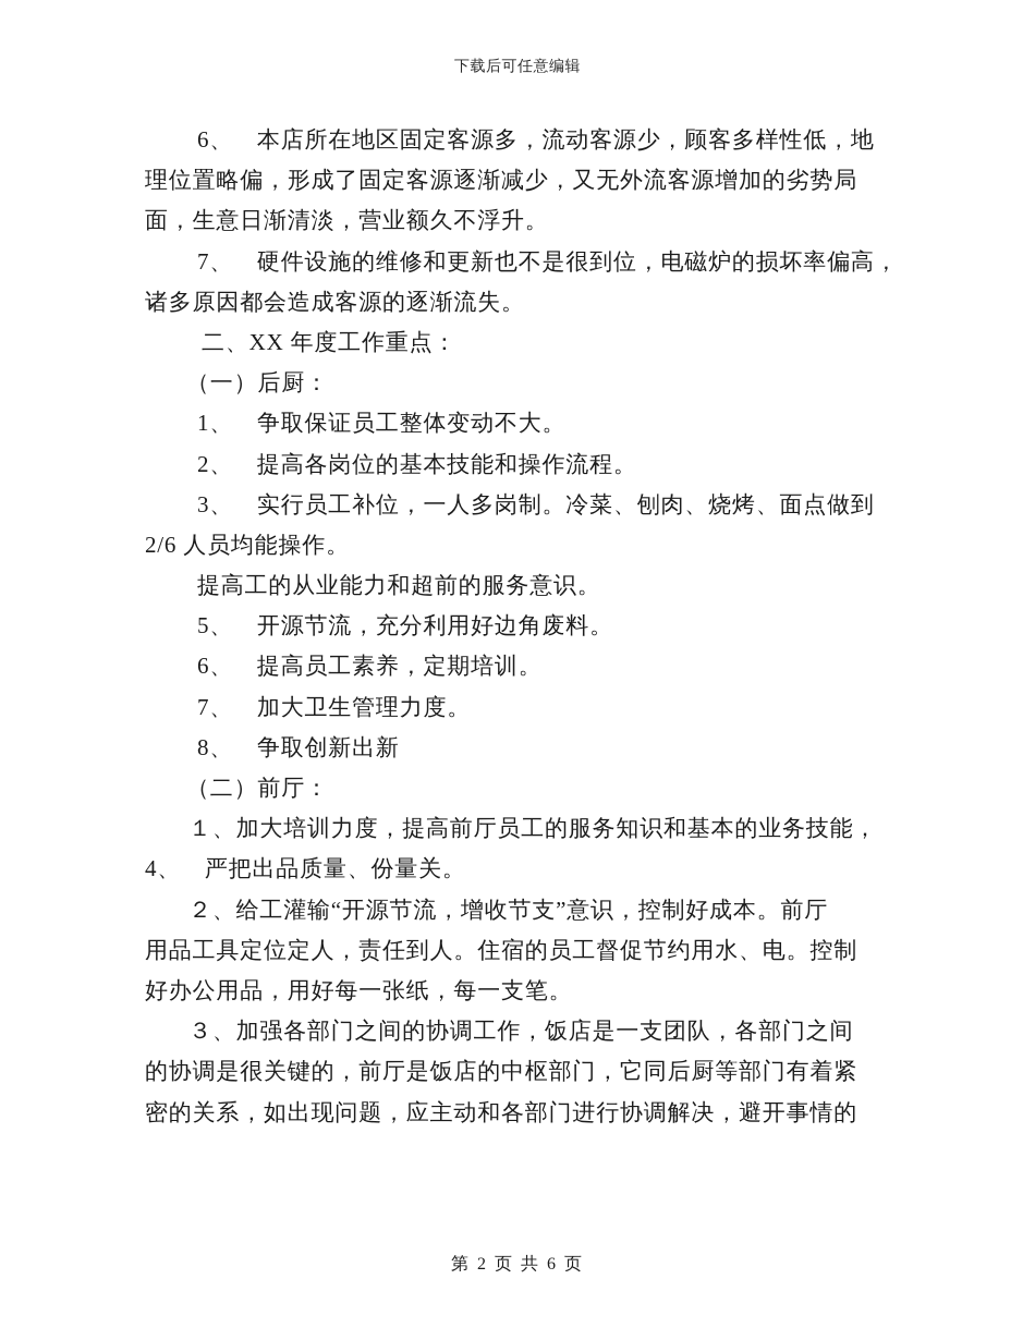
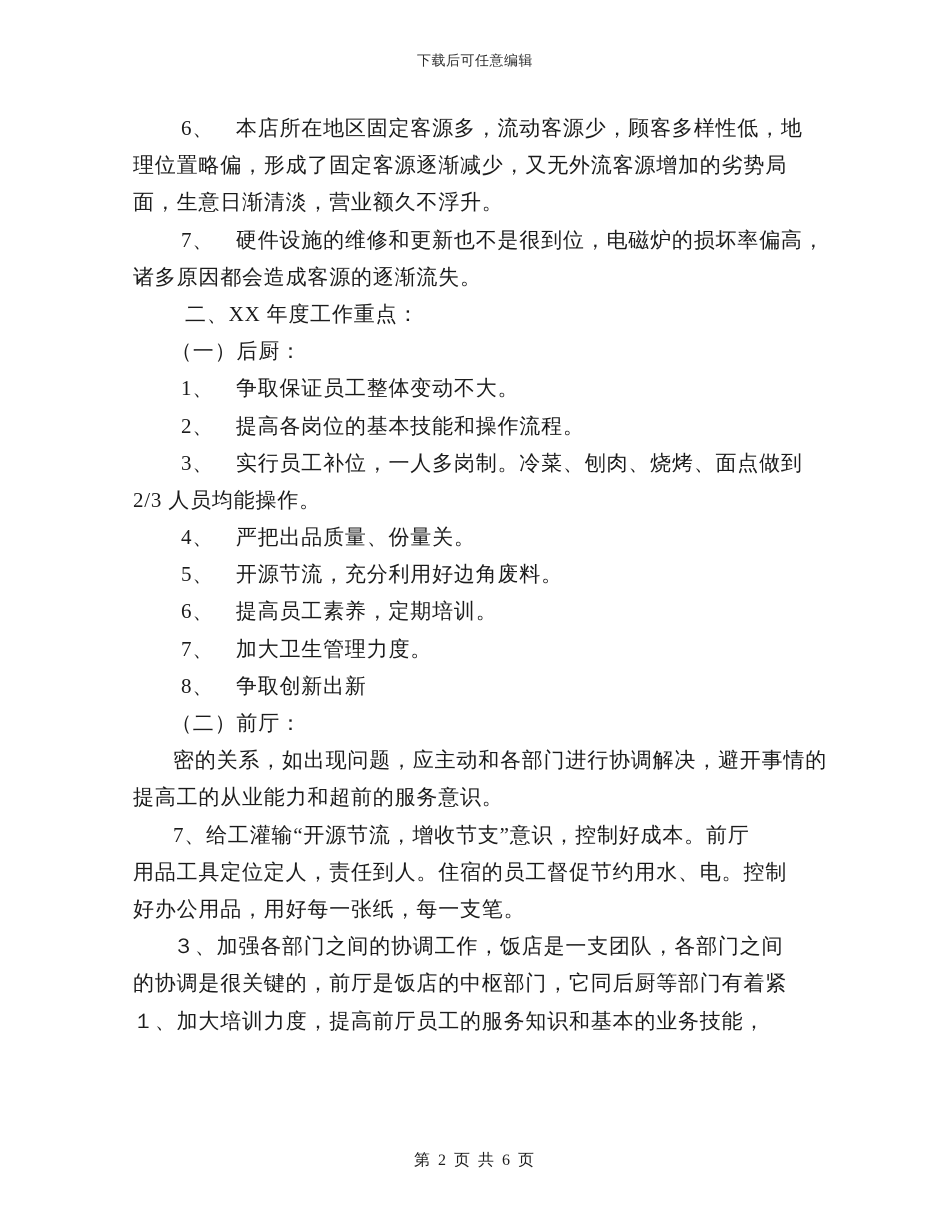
  下载后可任意编辑
  6、 本店所在地区固定客源多，流动客源少，顾客多样性低，地
  理位置略偏，形成了固定客源逐渐减少，又无外流客源增加的劣势局
  面，生意日渐清淡，营业额久不浮升。
  7、 硬件设施的维修和更新也不是很到位，电磁炉的损坏率偏高，
  诸多原因都会造成客源的逐渐流失。
  二、XX 年度工作重点：
  （一）后厨：
  1、 争取保证员工整体变动不大。
  2、 提高各岗位的基本技能和操作流程。
  3、 实行员工补位，一人多岗制。冷菜、刨肉、烧烤、面点做到
- 2/6 人员均能操作。
+ 2/3 人员均能操作。
- 提高工的从业能力和超前的服务意识。
+ 4、 严把出品质量、份量关。
  5、 开源节流，充分利用好边角废料。
  6、 提高员工素养，定期培训。
  7、 加大卫生管理力度。
  8、 争取创新出新
  （二）前厅：
- １、加大培训力度，提高前厅员工的服务知识和基本的业务技能，
+ 密的关系，如出现问题，应主动和各部门进行协调解决，避开事情的
- 4、 严把出品质量、份量关。
+ 提高工的从业能力和超前的服务意识。
- ２、给工灌输“开源节流，增收节支”意识，控制好成本。前厅
+ 7、给工灌输“开源节流，增收节支”意识，控制好成本。前厅
  用品工具定位定人，责任到人。住宿的员工督促节约用水、电。控制
  好办公用品，用好每一张纸，每一支笔。
  ３、加强各部门之间的协调工作，饭店是一支团队，各部门之间
  的协调是很关键的，前厅是饭店的中枢部门，它同后厨等部门有着紧
- 密的关系，如出现问题，应主动和各部门进行协调解决，避开事情的
+ １、加大培训力度，提高前厅员工的服务知识和基本的业务技能，
  第 2 页 共 6 页
